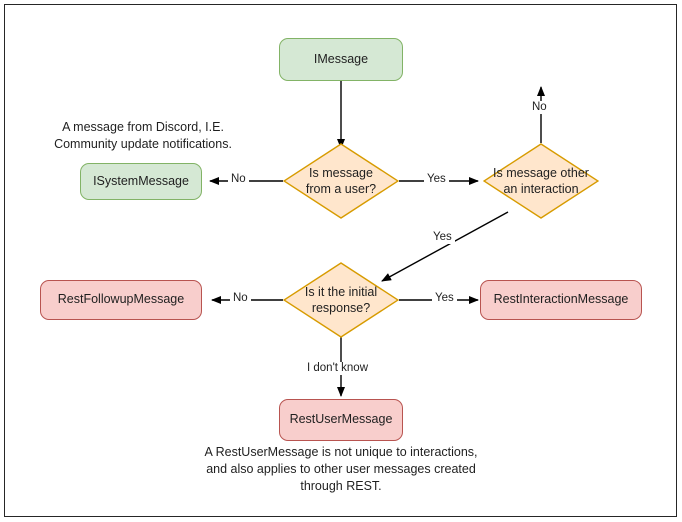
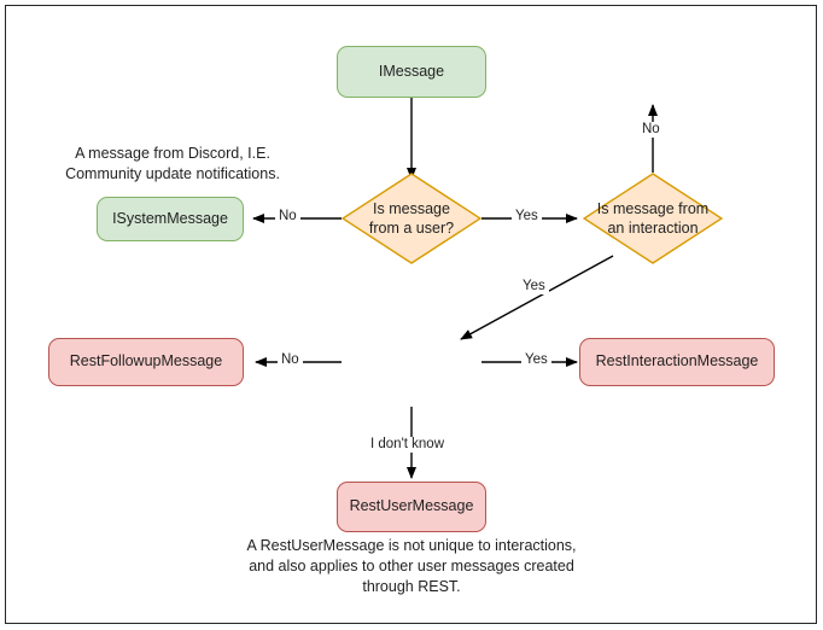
  IMessage
  ISystemMessage
  RestFollowupMessage
  RestInteractionMessage
  RestUserMessage
  Is message from a user?
- Is message other an interaction
+ Is message from an interaction
- Is it the initial response?
  No
  Yes
  No
  Yes
  No
  Yes
  I don't know
  A message from Discord, I.E. Community update notifications.
  A RestUserMessage is not unique to interactions, and also applies to other user messages created through REST.
